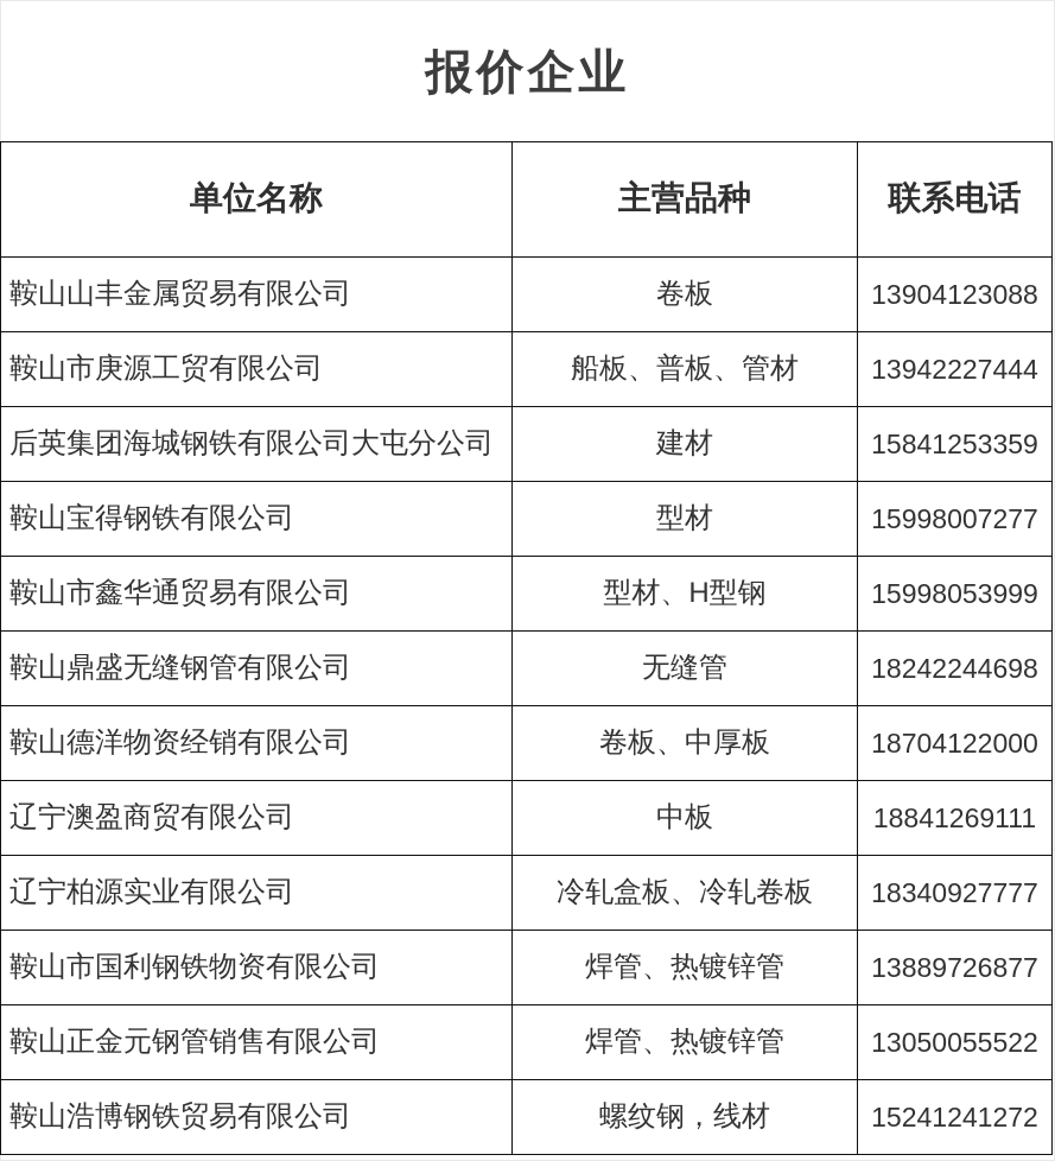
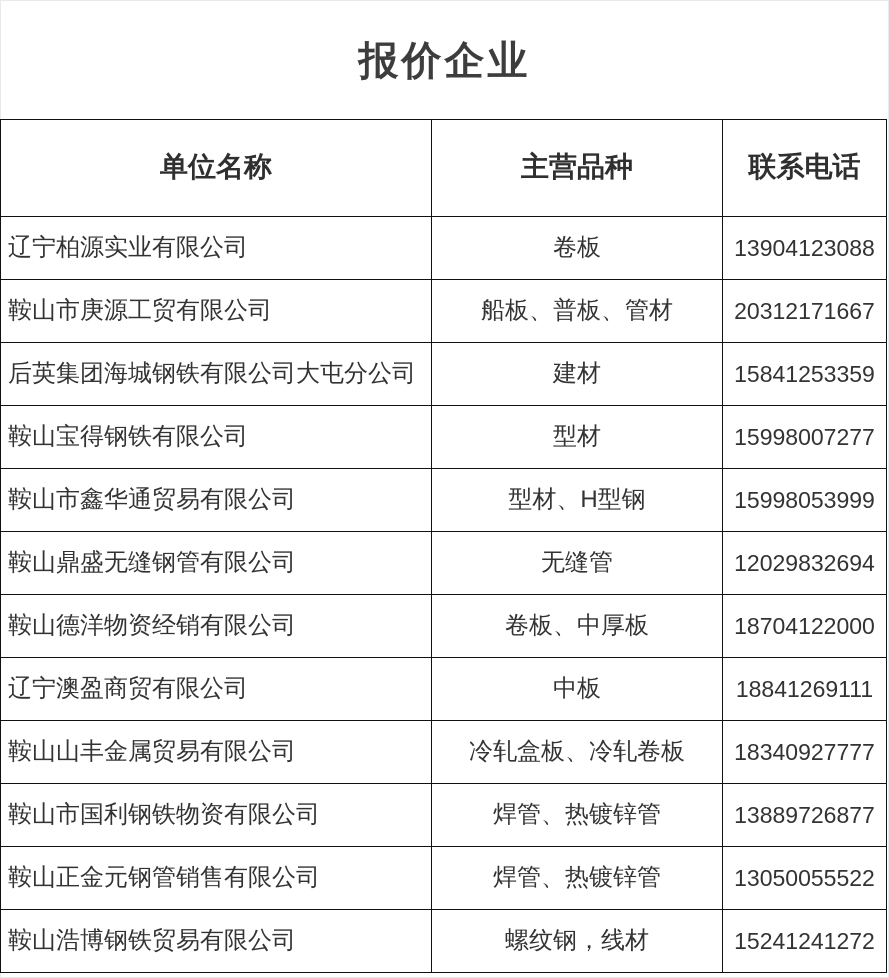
  报价企业
  单位名称	主营品种	联系电话
- 鞍山山丰金属贸易有限公司	卷板	13904123088
+ 辽宁柏源实业有限公司	卷板	13904123088
- 鞍山市庚源工贸有限公司	船板、普板、管材	13942227444
+ 鞍山市庚源工贸有限公司	船板、普板、管材	20312171667
  后英集团海城钢铁有限公司大屯分公司	建材	15841253359
  鞍山宝得钢铁有限公司	型材	15998007277
  鞍山市鑫华通贸易有限公司	型材、H型钢	15998053999
- 鞍山鼎盛无缝钢管有限公司	无缝管	18242244698
+ 鞍山鼎盛无缝钢管有限公司	无缝管	12029832694
  鞍山德洋物资经销有限公司	卷板、中厚板	18704122000
  辽宁澳盈商贸有限公司	中板	18841269111
- 辽宁柏源实业有限公司	冷轧盒板、冷轧卷板	18340927777
+ 鞍山山丰金属贸易有限公司	冷轧盒板、冷轧卷板	18340927777
  鞍山市国利钢铁物资有限公司	焊管、热镀锌管	13889726877
  鞍山正金元钢管销售有限公司	焊管、热镀锌管	13050055522
  鞍山浩博钢铁贸易有限公司	螺纹钢，线材	15241241272
